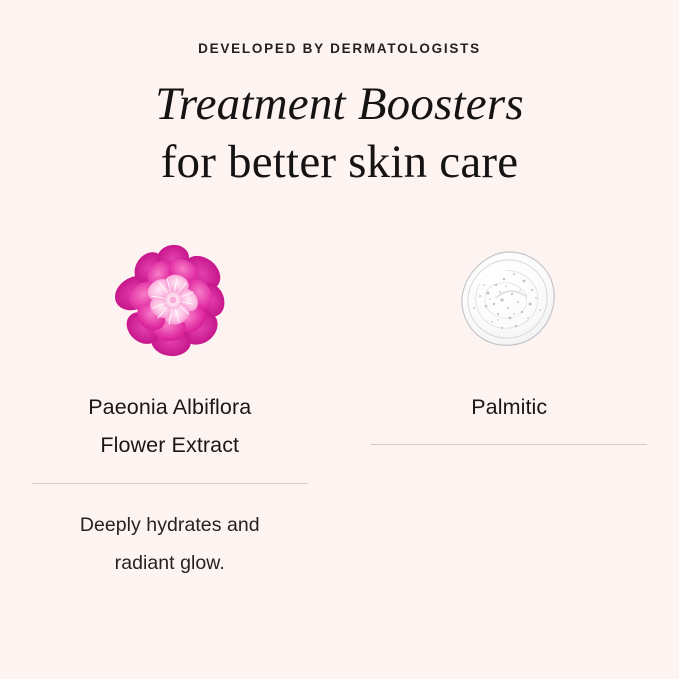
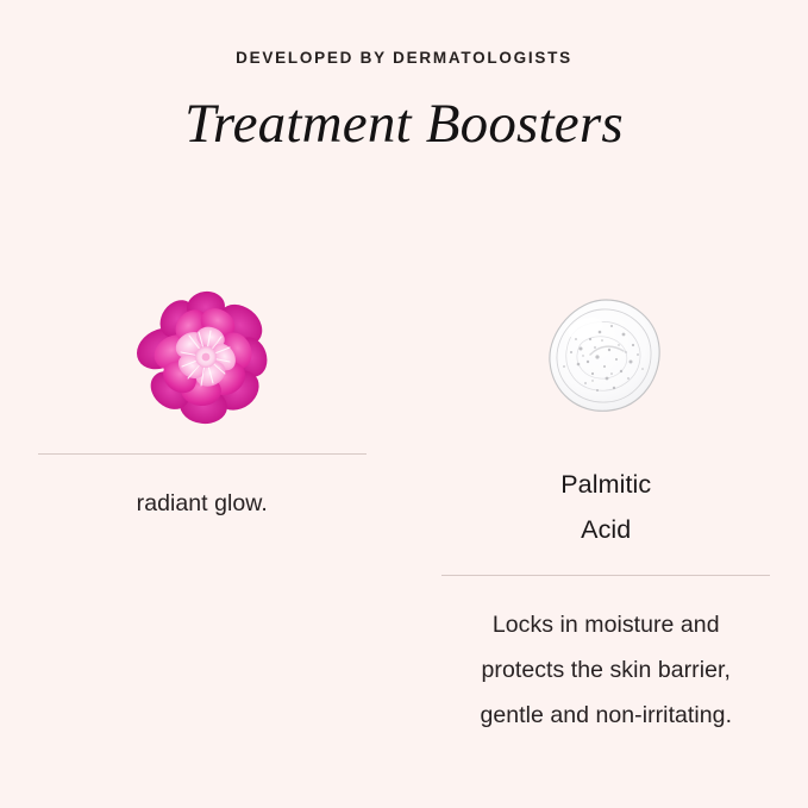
  DEVELOPED BY DERMATOLOGISTS
  Treatment Boosters
- for better skin care
- Paeonia Albiflora
- Flower Extract
- Deeply hydrates and
  radiant glow.
  Palmitic
+ Acid
+ Locks in moisture and
+ protects the skin barrier,
+ gentle and non-irritating.
